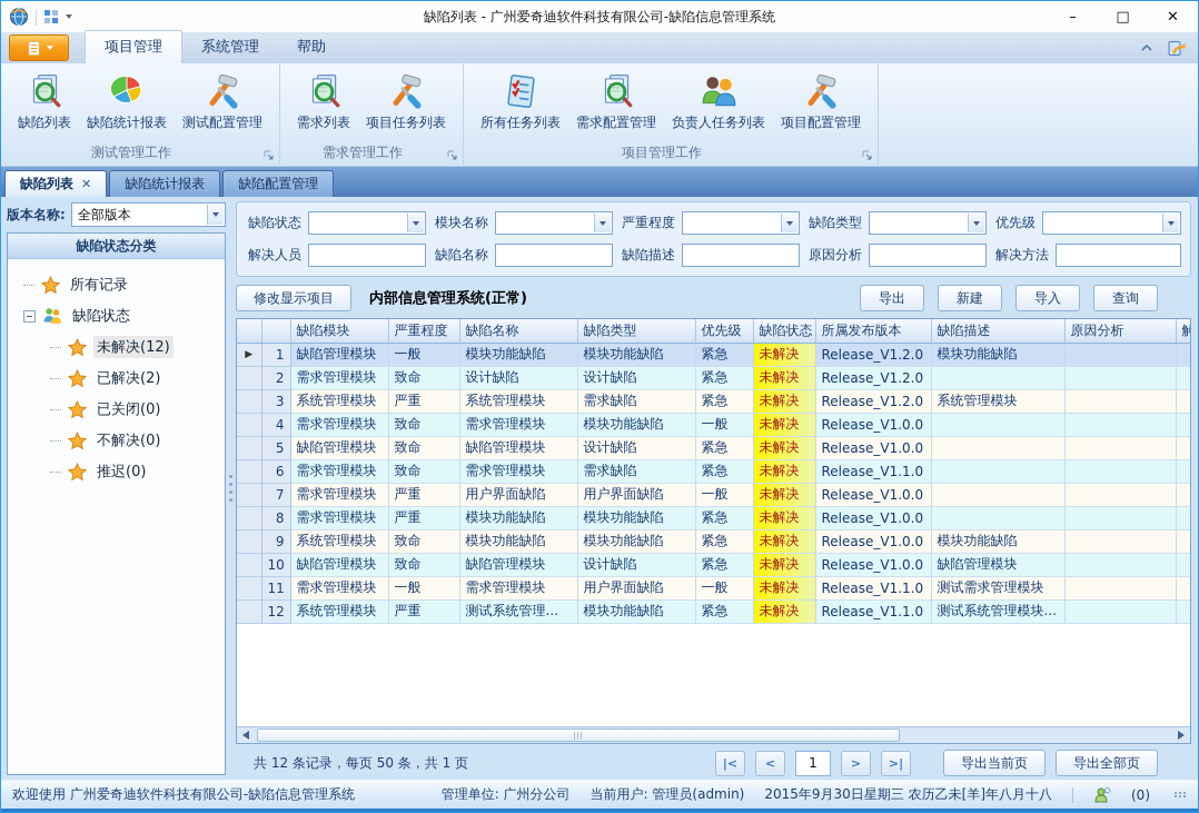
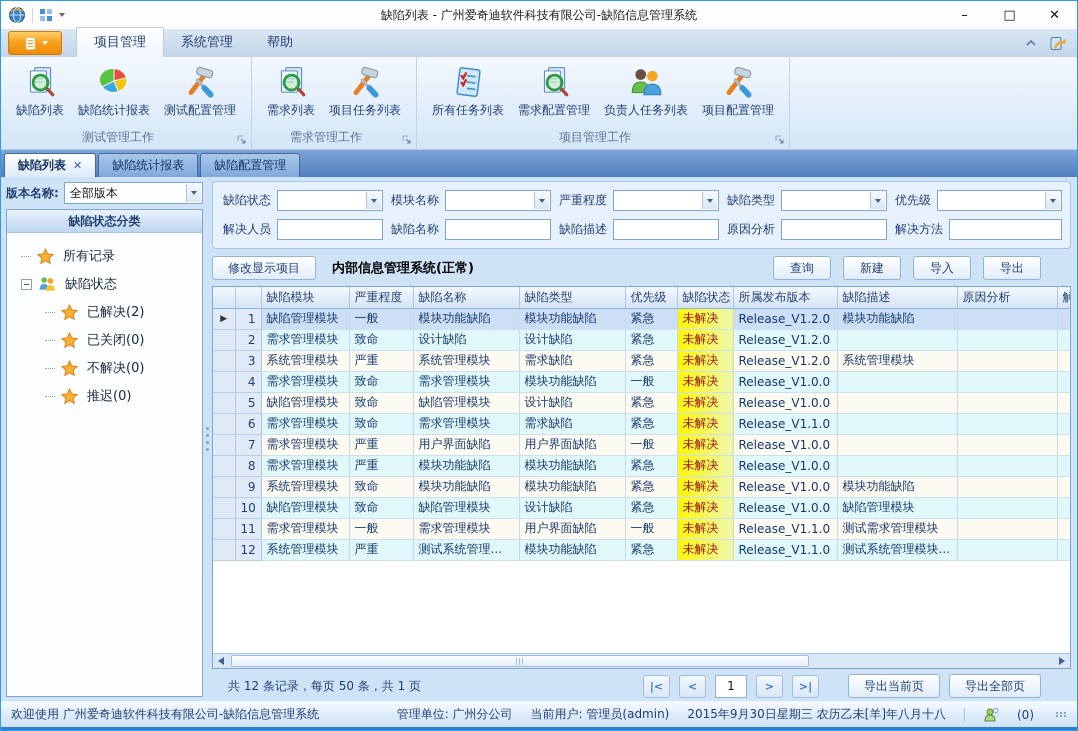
  缺陷列表 - 广州爱奇迪软件科技有限公司-缺陷信息管理系统
  –
  □
  ✕
  项目管理
  系统管理
  帮助
  缺陷列表
  缺陷统计报表
  测试配置管理
  测试管理工作
  需求列表
  项目任务列表
  需求管理工作
  所有任务列表
  需求配置管理
  负责人任务列表
  项目配置管理
  项目管理工作
  缺陷列表
  ✕
  缺陷统计报表
  缺陷配置管理
  版本名称:
  全部版本
  缺陷状态分类
  所有记录
  缺陷状态
- 未解决(12)
  已解决(2)
  已关闭(0)
  不解决(0)
  推迟(0)
  缺陷状态
  模块名称
  严重程度
  缺陷类型
  优先级
  解决人员
  缺陷名称
  缺陷描述
  原因分析
  解决方法
  修改显示项目
  内部信息管理系统(正常)
- 导出
+ 查询
  新建
  导入
- 查询
+ 导出
  		缺陷模块	严重程度	缺陷名称	缺陷类型	优先级	缺陷状态	所属发布版本	缺陷描述	原因分析	解
  ▶	1	缺陷管理模块	一般	模块功能缺陷	模块功能缺陷	紧急	未解决	Release_V1.2.0	模块功能缺陷
  	2	需求管理模块	致命	设计缺陷	设计缺陷	紧急	未解决	Release_V1.2.0
  	3	系统管理模块	严重	系统管理模块	需求缺陷	紧急	未解决	Release_V1.2.0	系统管理模块
  	4	需求管理模块	致命	需求管理模块	模块功能缺陷	一般	未解决	Release_V1.0.0
  	5	缺陷管理模块	致命	缺陷管理模块	设计缺陷	紧急	未解决	Release_V1.0.0
  	6	需求管理模块	致命	需求管理模块	需求缺陷	紧急	未解决	Release_V1.1.0
  	7	需求管理模块	严重	用户界面缺陷	用户界面缺陷	一般	未解决	Release_V1.0.0
  	8	需求管理模块	严重	模块功能缺陷	模块功能缺陷	紧急	未解决	Release_V1.0.0
  	9	系统管理模块	致命	模块功能缺陷	模块功能缺陷	紧急	未解决	Release_V1.0.0	模块功能缺陷
  	10	缺陷管理模块	致命	缺陷管理模块	设计缺陷	紧急	未解决	Release_V1.0.0	缺陷管理模块
  	11	需求管理模块	一般	需求管理模块	用户界面缺陷	一般	未解决	Release_V1.1.0	测试需求管理模块
  	12	系统管理模块	严重	测试系统管理...	模块功能缺陷	紧急	未解决	Release_V1.1.0	测试系统管理模块...
  共 12 条记录，每页 50 条，共 1 页
  |<
  <
  1
  >
  >|
  导出当前页
  导出全部页
  欢迎使用 广州爱奇迪软件科技有限公司-缺陷信息管理系统
  管理单位: 广州分公司
  当前用户: 管理员(admin)
  2015年9月30日星期三 农历乙未[羊]年八月十八
  (0)
